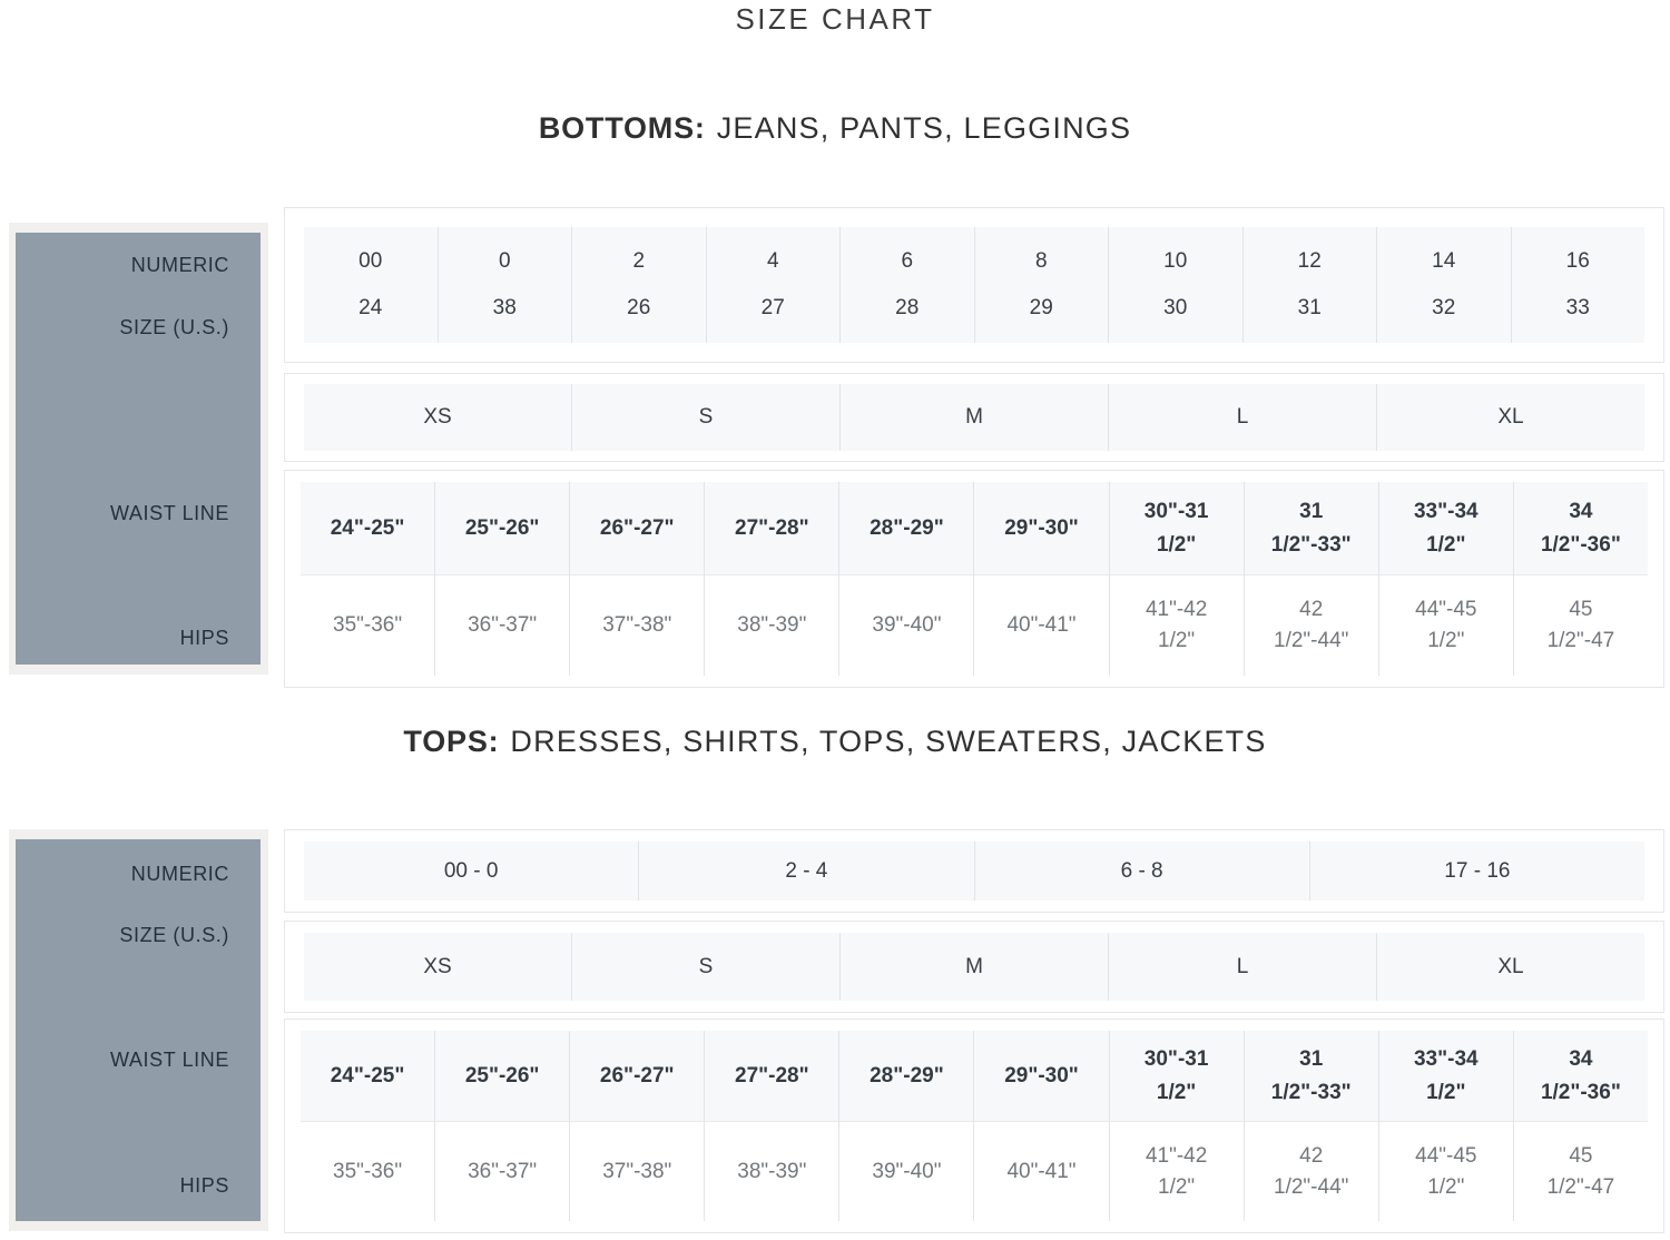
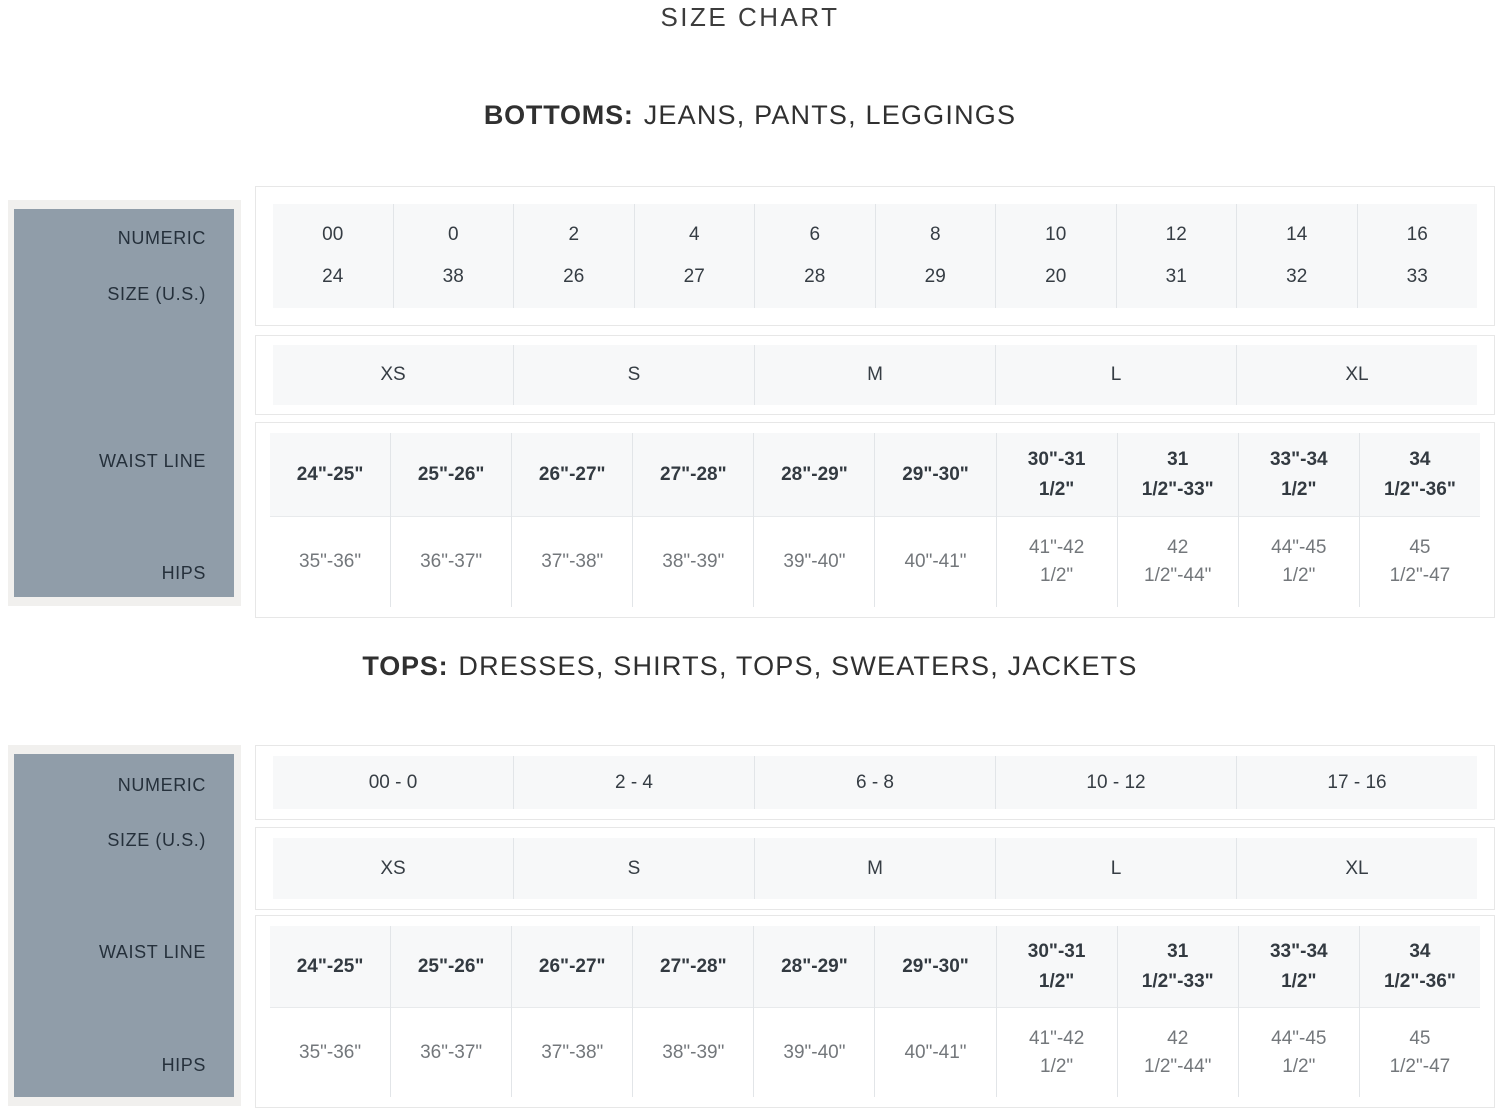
  SIZE CHART
  BOTTOMS: JEANS, PANTS, LEGGINGS
  NUMERIC
  SIZE (U.S.)
  WAIST LINE
  HIPS
  00
  24
  0
  38
  2
  26
  4
  27
  6
  28
  8
  29
  10
- 30
+ 20
  12
  31
  14
  32
  16
  33
  XS
  S
  M
  L
  XL
  24"-25"
  35"-36"
  25"-26"
  36"-37"
  26"-27"
  37"-38"
  27"-28"
  38"-39"
  28"-29"
  39"-40"
  29"-30"
  40"-41"
  30"-31
  1/2"
  41"-42
  1/2"
  31
  1/2"-33"
  42
  1/2"-44"
  33"-34
  1/2"
  44"-45
  1/2"
  34
  1/2"-36"
  45
  1/2"-47
  TOPS: DRESSES, SHIRTS, TOPS, SWEATERS, JACKETS
  NUMERIC
  SIZE (U.S.)
  WAIST LINE
  HIPS
  00 - 0
  2 - 4
  6 - 8
+ 10 - 12
  17 - 16
  XS
  S
  M
  L
  XL
  24"-25"
  35"-36"
  25"-26"
  36"-37"
  26"-27"
  37"-38"
  27"-28"
  38"-39"
  28"-29"
  39"-40"
  29"-30"
  40"-41"
  30"-31
  1/2"
  41"-42
  1/2"
  31
  1/2"-33"
  42
  1/2"-44"
  33"-34
  1/2"
  44"-45
  1/2"
  34
  1/2"-36"
  45
  1/2"-47
